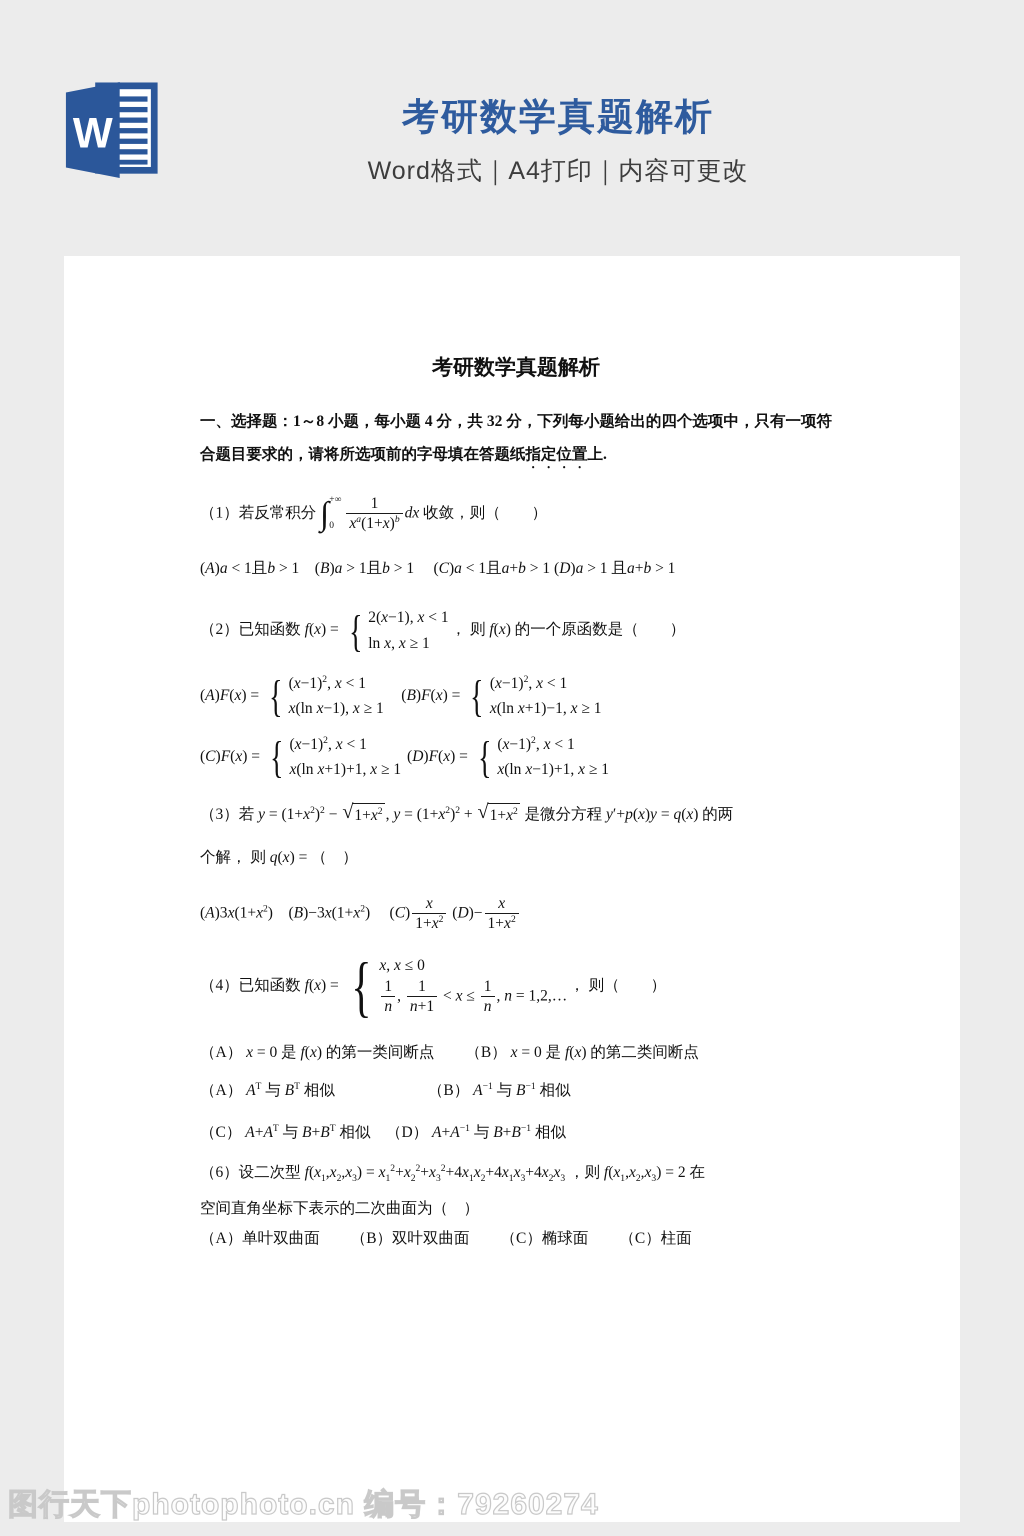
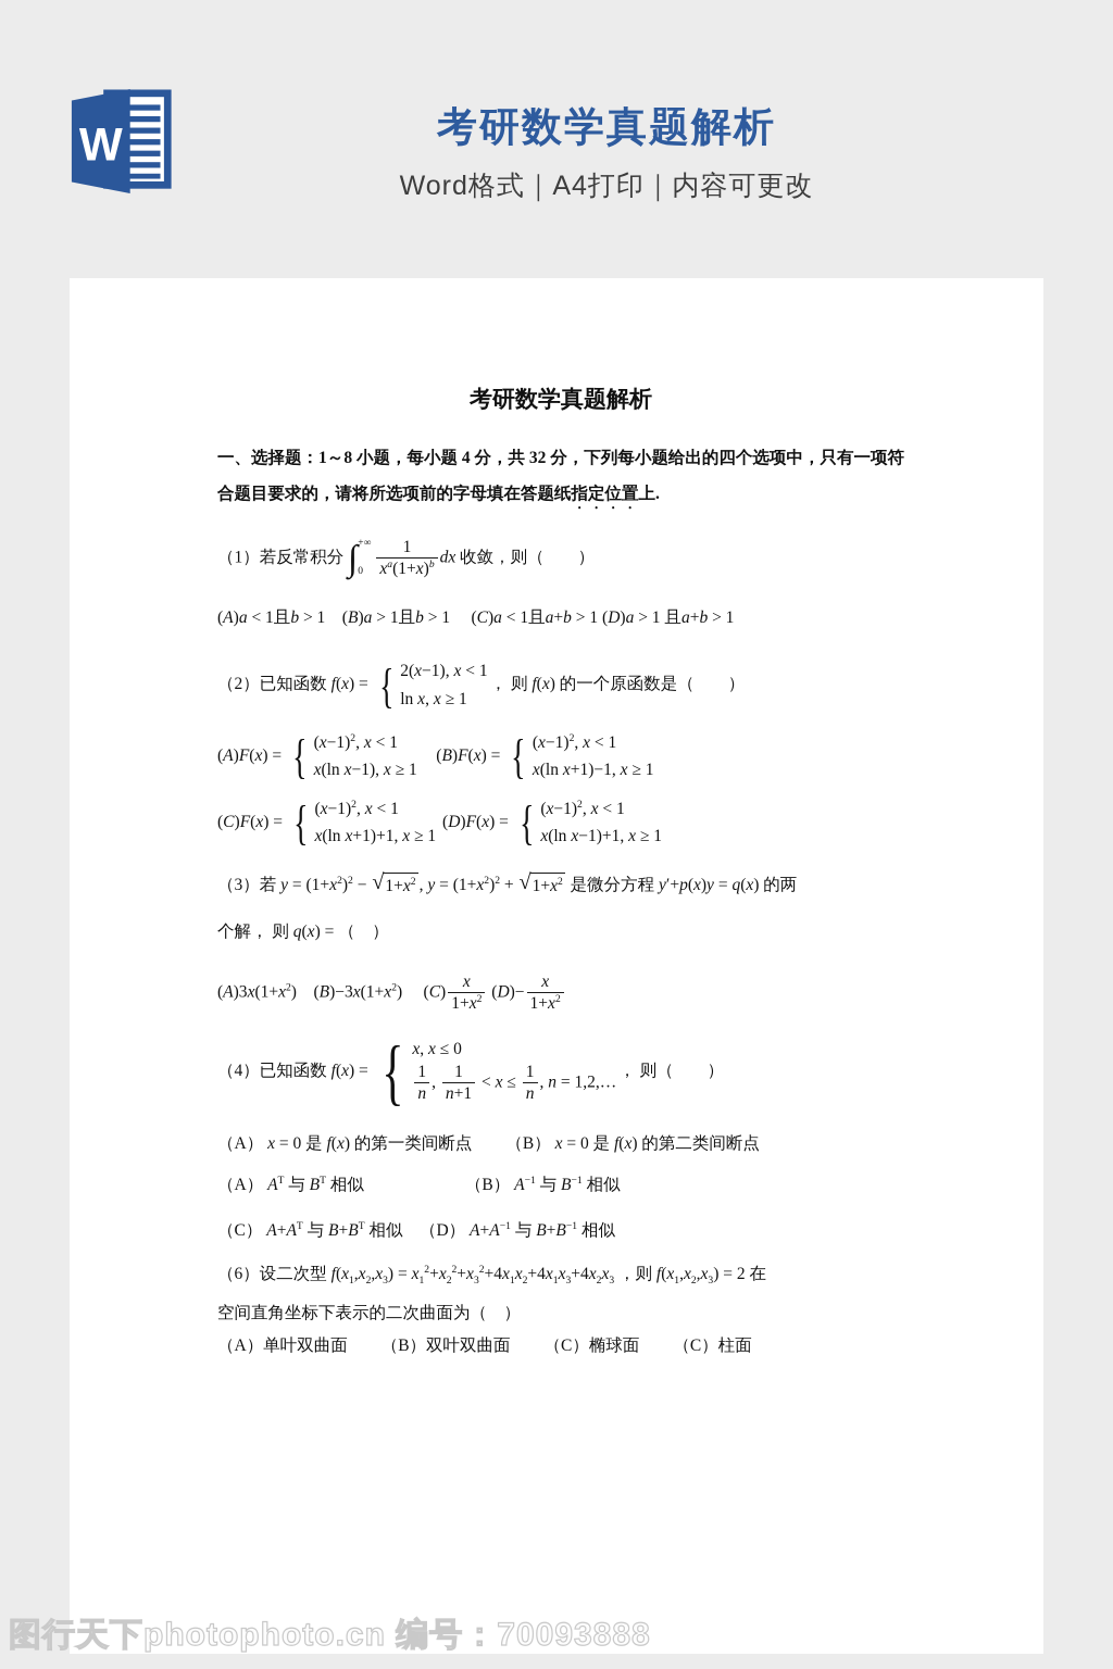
  W
  考研数学真题解析
  Word格式｜A4打印｜内容可更改
  考研数学真题解析
  一、选择题：1～8 小题，每小题 4 分，共 32 分，下列每小题给出的四个选项中，只有一项符合题目要求的，请将所选项前的字母填在答题纸指定位置上.
  （1）若反常积分 ∫
  +∞
  0
  1
  xa(1+x)b
  dx 收敛，则（ ）
  (A)a < 1且b > 1 (B)a > 1且b > 1 (C)a < 1且a+b > 1 (D)a > 1 且a+b > 1
  （2）已知函数 f(x) =
  2(x−1), x < 1
  ln x, x ≥ 1
  ， 则 f(x) 的一个原函数是（ ）
  (A)F(x) =
  (x−1)2, x < 1
  x(ln x−1), x ≥ 1
  (B)F(x) =
  (x−1)2, x < 1
  x(ln x+1)−1, x ≥ 1
  (C)F(x) =
  (x−1)2, x < 1
  x(ln x+1)+1, x ≥ 1
  (D)F(x) =
  (x−1)2, x < 1
  x(ln x−1)+1, x ≥ 1
  （3）若 y = (1+x2)2 −
  1+x2
  , y = (1+x2)2 +
  1+x2
  是微分方程 y′+p(x)y = q(x) 的两
  个解， 则 q(x) = （ ）
  (A)3x(1+x2) (B)−3x(1+x2) (C)
  x
  1+x2
  (D)−
  x
  1+x2
  （4）已知函数 f(x) =
  x, x ≤ 0
  1
  n
  ,
  1
  n+1
  < x ≤
  1
  n
  , n = 1,2,…
  ， 则（ ）
  （A） x = 0 是 f(x) 的第一类间断点 （B） x = 0 是 f(x) 的第二类间断点
  （A） AT 与 BT 相似 （B） A−1 与 B−1 相似
  （C） A+AT 与 B+BT 相似 （D） A+A−1 与 B+B−1 相似
  （6）设二次型 f(x1,x2,x3) = x12+x22+x32+4x1x2+4x1x3+4x2x3 ，则 f(x1,x2,x3) = 2 在
  空间直角坐标下表示的二次曲面为（ ）
  （A）单叶双曲面 （B）双叶双曲面 （C）椭球面 （C）柱面
- 图行天下photophoto.cn 编号：79260274
+ 图行天下photophoto.cn 编号：70093888
